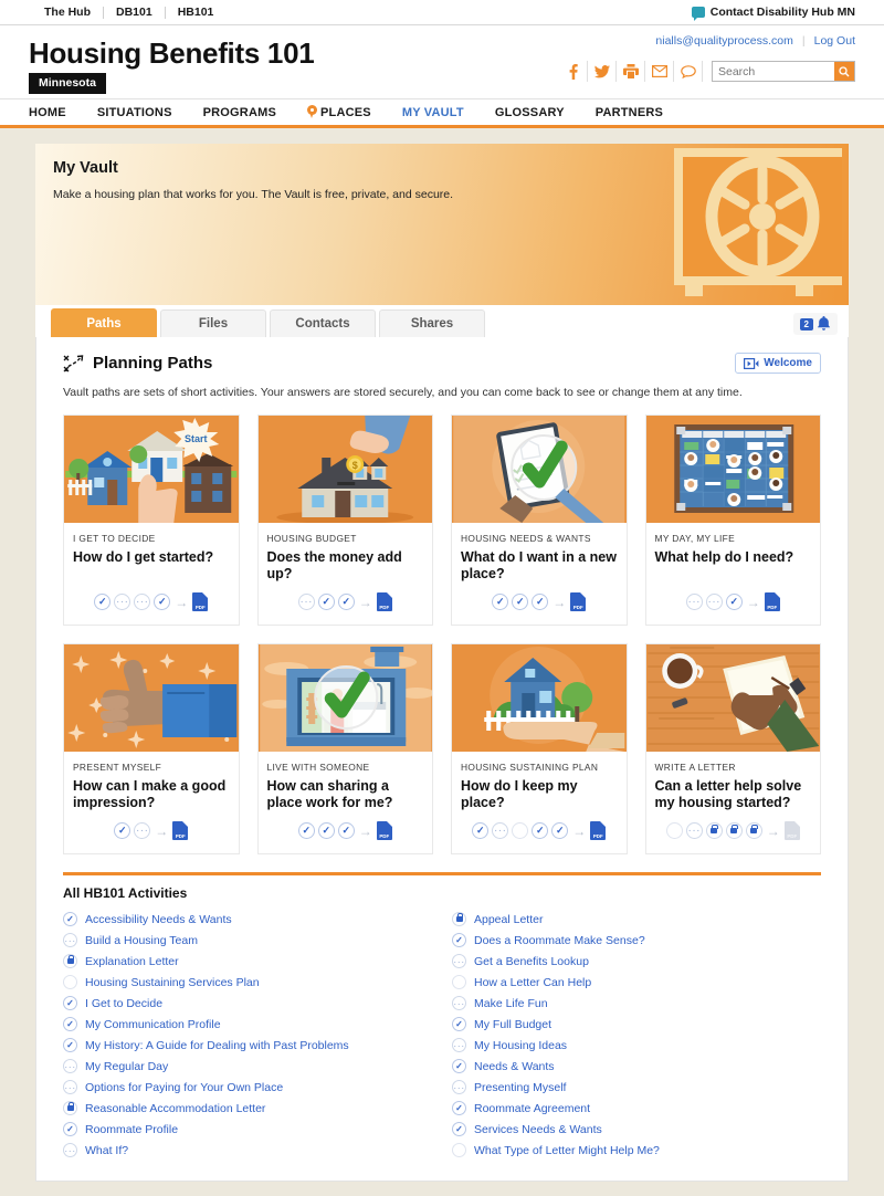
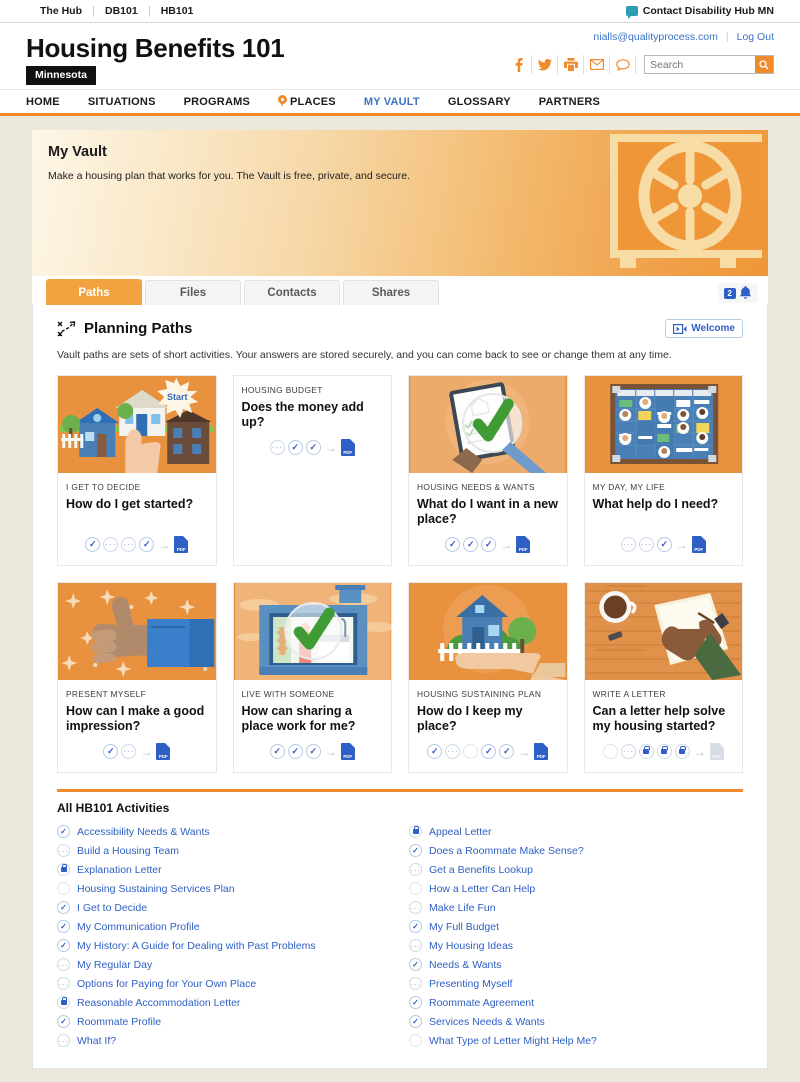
  The Hub
  DB101
  HB101
  Contact Disability Hub MN
  Housing Benefits 101
  Minnesota
  nialls@qualityprocess.com
  |
  Log Out
  Search
  HOME
  SITUATIONS
  PROGRAMS
  PLACES
  MY VAULT
  GLOSSARY
  PARTNERS
  My Vault
  Make a housing plan that works for you. The Vault is free, private, and secure.
  Paths
  Files
  Contacts
  Shares
  2
  Planning Paths
  Welcome
  Vault paths are sets of short activities. Your answers are stored securely, and you can come back to see or change them at any time.
  Start
  I GET TO DECIDE
  How do I get started?
  →
- $
  HOUSING BUDGET
  Does the money add up?
  →
  HOUSING NEEDS & WANTS
  What do I want in a new place?
  →
  MY DAY, MY LIFE
  What help do I need?
  →
  PRESENT MYSELF
  How can I make a good impression?
  →
  LIVE WITH SOMEONE
  How can sharing a place work for me?
  →
  HOUSING SUSTAINING PLAN
  How do I keep my place?
  →
  WRITE A LETTER
  Can a letter help solve my housing started?
  →
  All HB101 Activities
  Accessibility Needs & Wants
  Build a Housing Team
  Explanation Letter
  Housing Sustaining Services Plan
  I Get to Decide
  My Communication Profile
  My History: A Guide for Dealing with Past Problems
  My Regular Day
  Options for Paying for Your Own Place
  Reasonable Accommodation Letter
  Roommate Profile
  What If?
  Appeal Letter
  Does a Roommate Make Sense?
  Get a Benefits Lookup
  How a Letter Can Help
  Make Life Fun
  My Full Budget
  My Housing Ideas
  Needs & Wants
  Presenting Myself
  Roommate Agreement
  Services Needs & Wants
  What Type of Letter Might Help Me?
